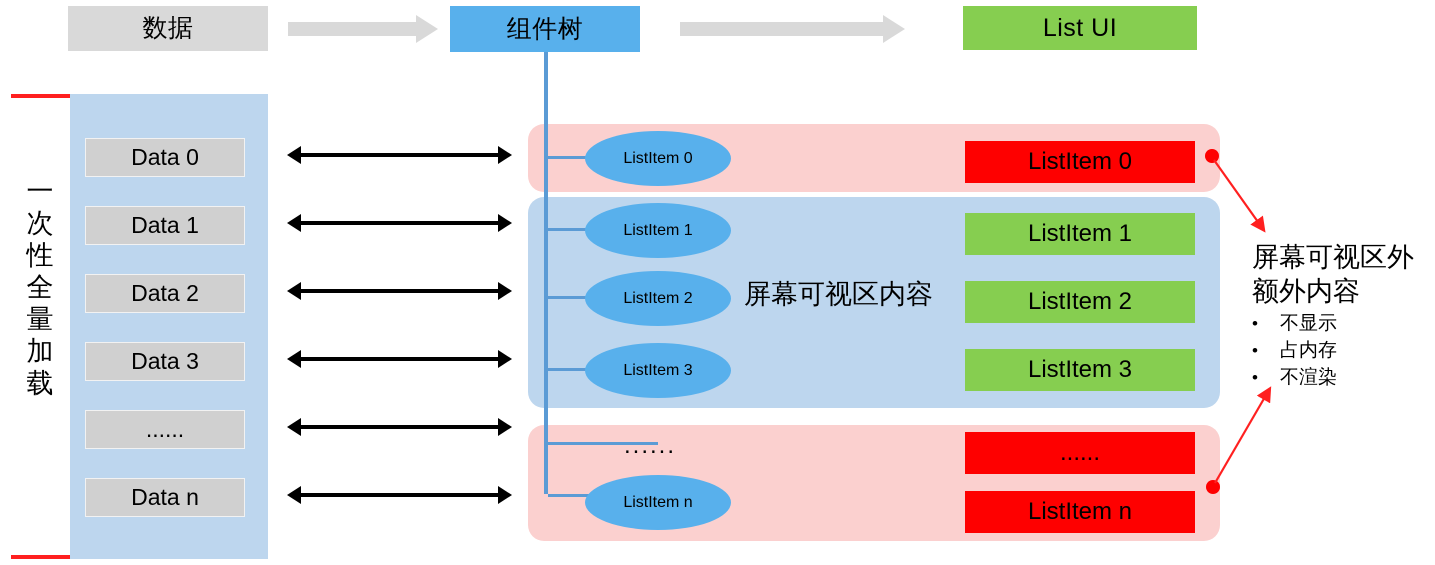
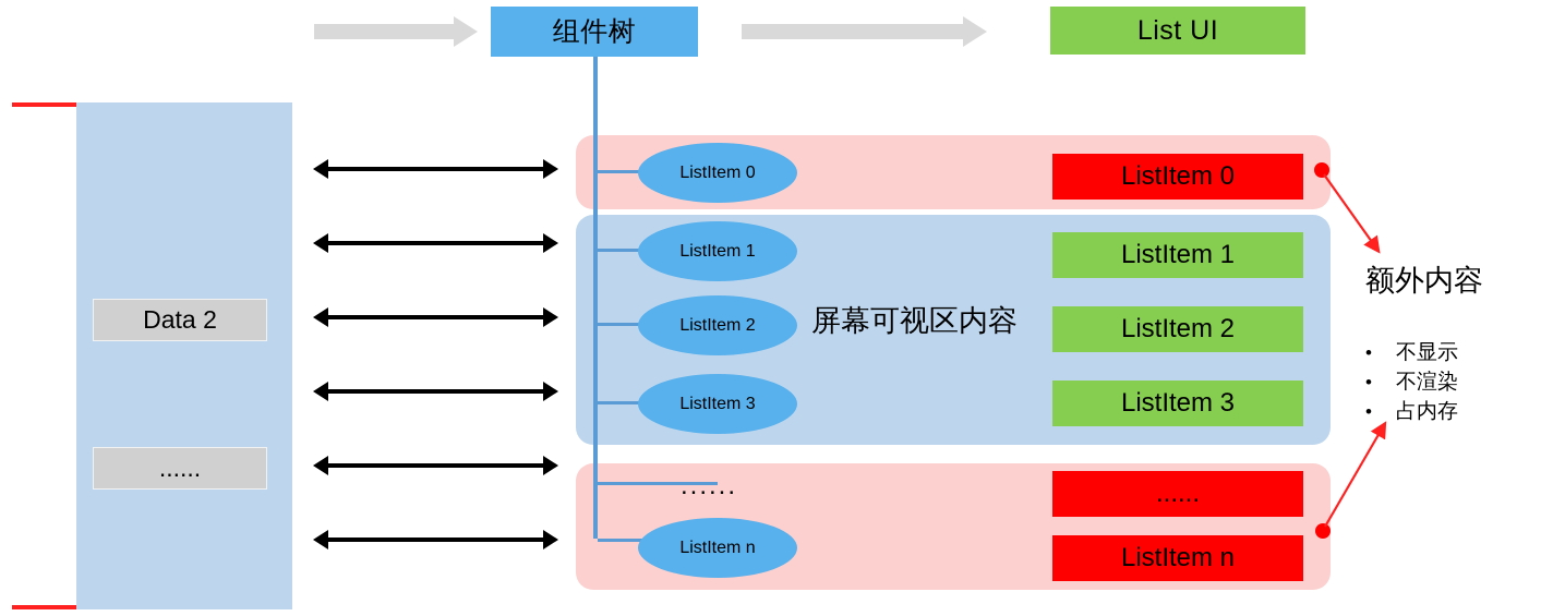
- 数据
  组件树
  List UI
- 一
- 次
- 性
- 全
- 量
- 加
- 载
- Data 0
- Data 1
  Data 2
- Data 3
  ......
- Data n
  ListItem 0
  ListItem 1
  ListItem 2
  ListItem 3
  ......
  ListItem n
  屏幕可视区内容
  ListItem 0
  ListItem 1
  ListItem 2
  ListItem 3
  ......
  ListItem n
- 屏幕可视区外
  额外内容
  •
  不显示
  •
- 占内存
+ 不渲染
  •
- 不渲染
+ 占内存
